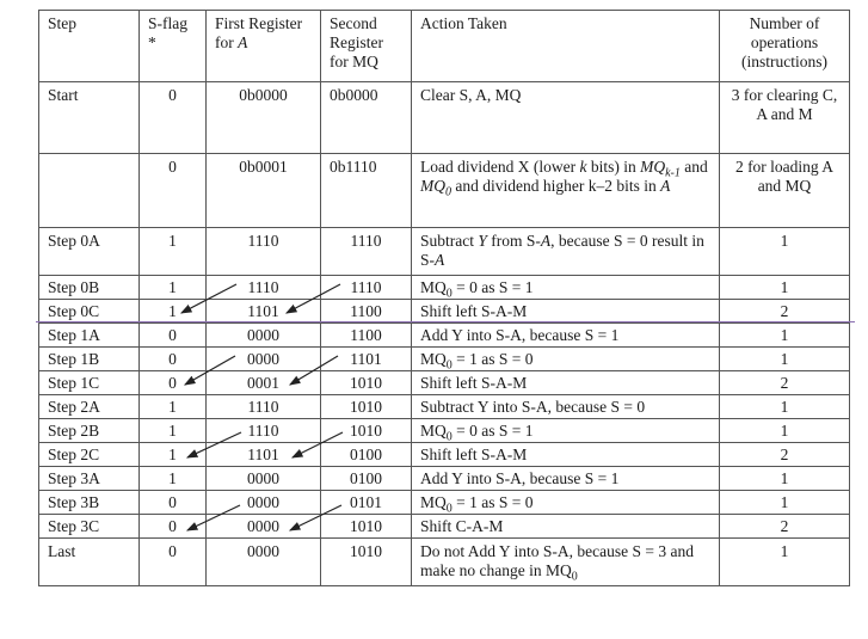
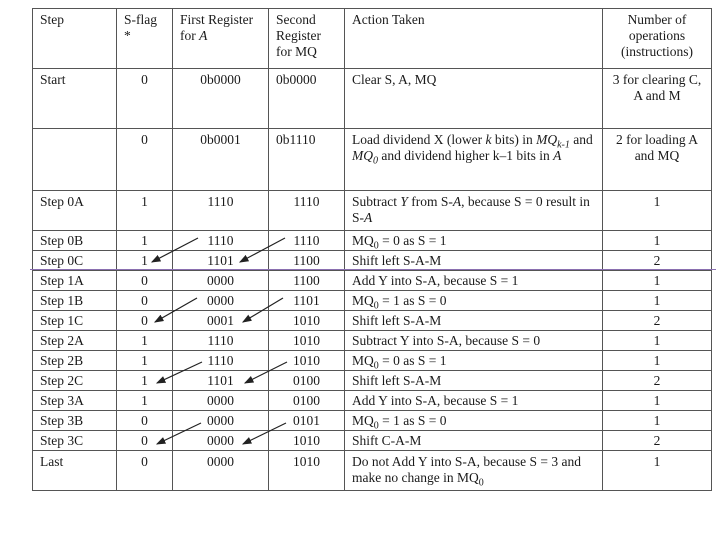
  Step	S-flag *	First Register for A	Second Register for MQ	Action Taken	Number of operations (instructions)
  Start	0	0b0000	0b0000	Clear S, A, MQ	3 for clearing C, A and M
- 	0	0b0001	0b1110	Load dividend X (lower k bits) in MQk-1 and MQ0 and dividend higher k–2 bits in A	2 for loading A and MQ
+ 	0	0b0001	0b1110	Load dividend X (lower k bits) in MQk-1 and MQ0 and dividend higher k–1 bits in A	2 for loading A and MQ
  Step 0A	1	1110	1110	Subtract Y from S-A, because S = 0 result in S-A	1
  Step 0B	1	1110	1110	MQ0 = 0 as S = 1	1
  Step 0C	1	1101	1100	Shift left S-A-M	2
  Step 1A	0	0000	1100	Add Y into S-A, because S = 1	1
  Step 1B	0	0000	1101	MQ0 = 1 as S = 0	1
  Step 1C	0	0001	1010	Shift left S-A-M	2
  Step 2A	1	1110	1010	Subtract Y into S-A, because S = 0	1
  Step 2B	1	1110	1010	MQ0 = 0 as S = 1	1
  Step 2C	1	1101	0100	Shift left S-A-M	2
  Step 3A	1	0000	0100	Add Y into S-A, because S = 1	1
  Step 3B	0	0000	0101	MQ0 = 1 as S = 0	1
  Step 3C	0	0000	1010	Shift C-A-M	2
  Last	0	0000	1010	Do not Add Y into S-A, because S = 3 and make no change in MQ0	1
